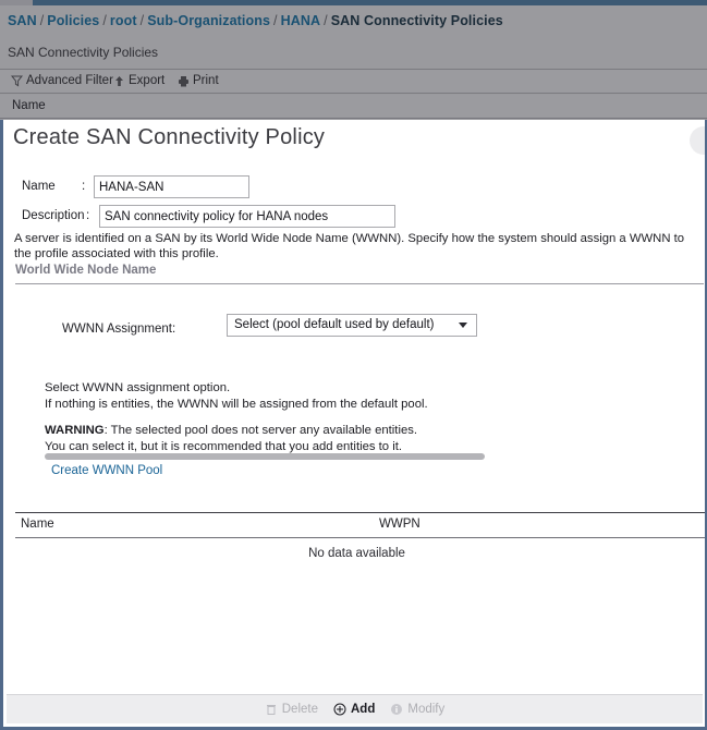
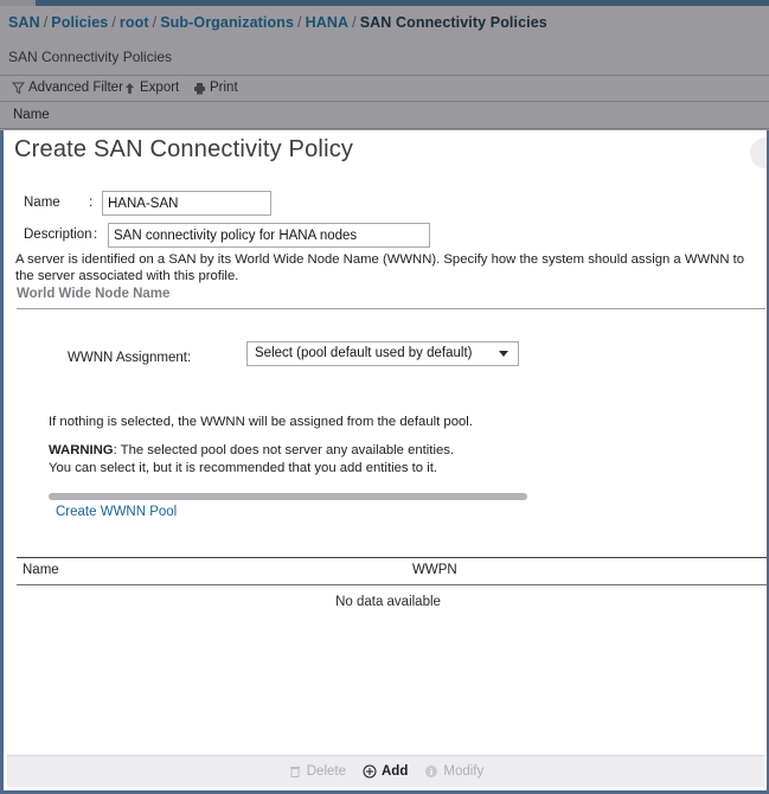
  SAN / Policies / root / Sub-Organizations / HANA / SAN Connectivity Policies
  SAN Connectivity Policies
  Advanced Filter
  Export
  Print
  Name
  Create SAN Connectivity Policy
  Name
  :
  HANA-SAN
  Description
  :
  SAN connectivity policy for HANA nodes
- A server is identified on a SAN by its World Wide Node Name (WWNN). Specify how the system should assign a WWNN to the profile associated with this profile.
+ A server is identified on a SAN by its World Wide Node Name (WWNN). Specify how the system should assign a WWNN to the server associated with this profile.
  World Wide Node Name
  WWNN Assignment:
  Select (pool default used by default)
- Select WWNN assignment option.
- If nothing is entities, the WWNN will be assigned from the default pool.
+ If nothing is selected, the WWNN will be assigned from the default pool.
  WARNING: The selected pool does not server any available entities.
  You can select it, but it is recommended that you add entities to it.
  Create WWNN Pool
  Name
  WWPN
  No data available
  Delete
  Add
  Modify
